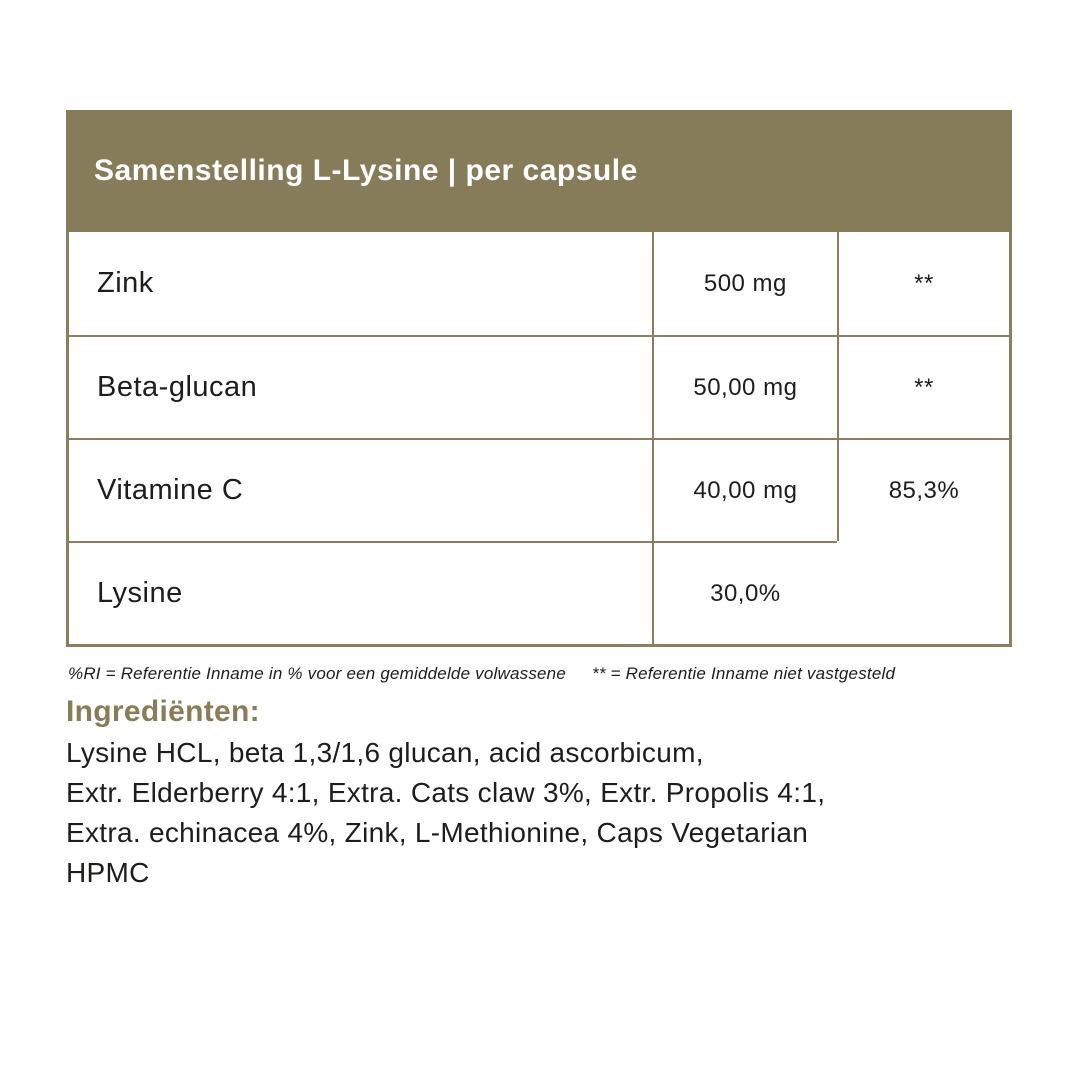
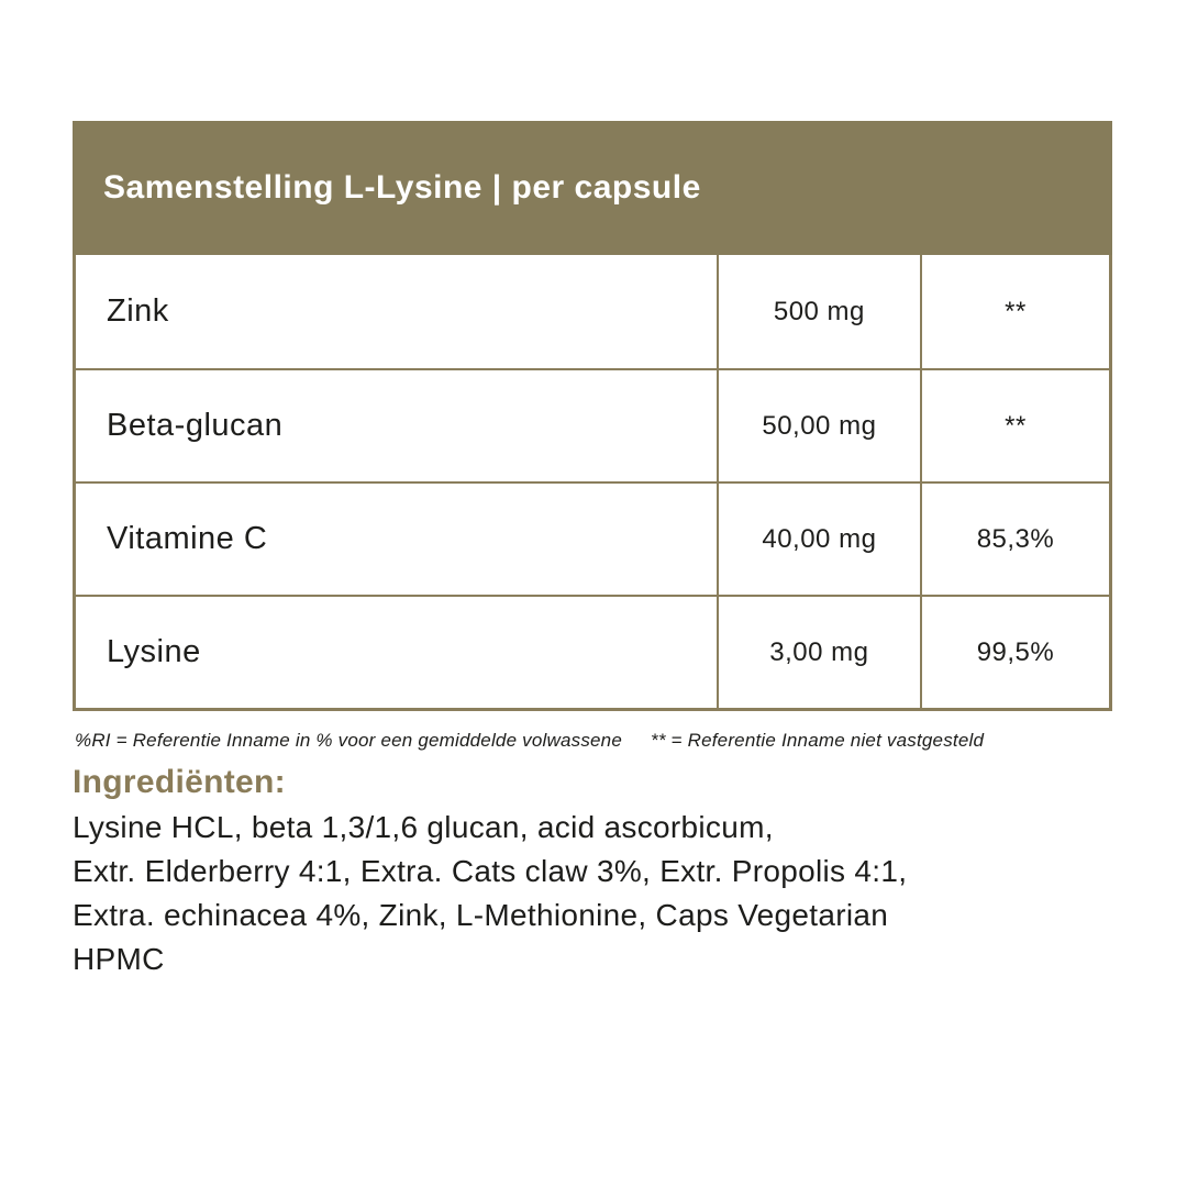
  Samenstelling L-Lysine | per capsule
  Zink
  500 mg
  **
  Beta-glucan
  50,00 mg
  **
  Vitamine C
  40,00 mg
  85,3%
  Lysine
+ 3,00 mg
- 30,0%
+ 99,5%
  %RI = Referentie Inname in % voor een gemiddelde volwassene
  ** = Referentie Inname niet vastgesteld
  Ingrediënten:
  Lysine HCL, beta 1,3/1,6 glucan, acid ascorbicum,
  Extr. Elderberry 4:1, Extra. Cats claw 3%, Extr. Propolis 4:1,
  Extra. echinacea 4%, Zink, L-Methionine, Caps Vegetarian
  HPMC
